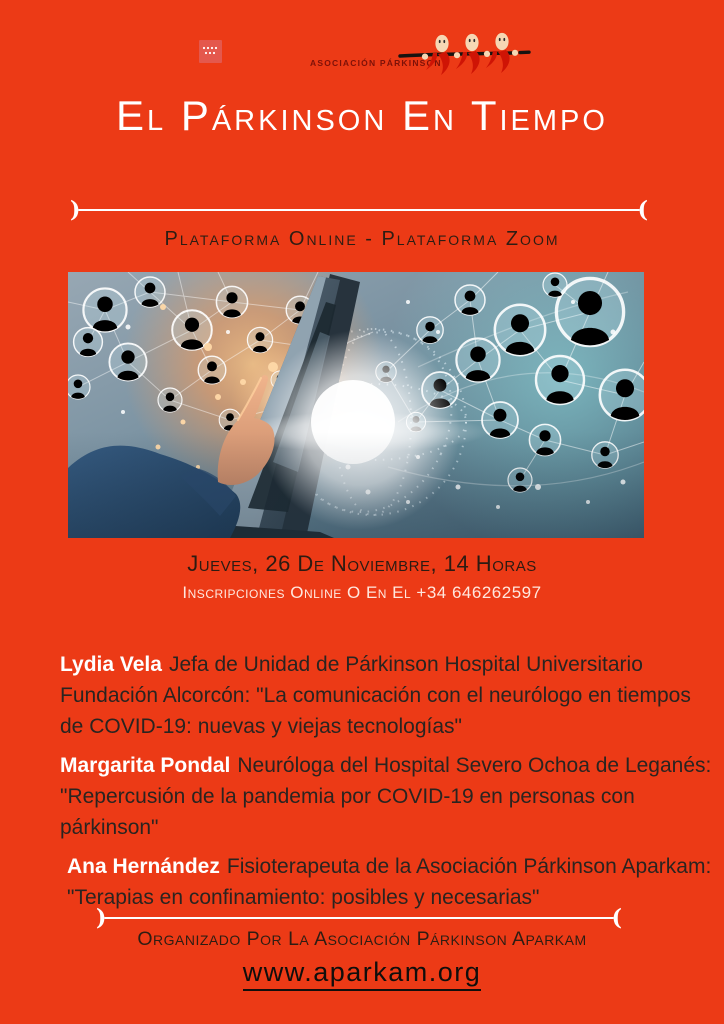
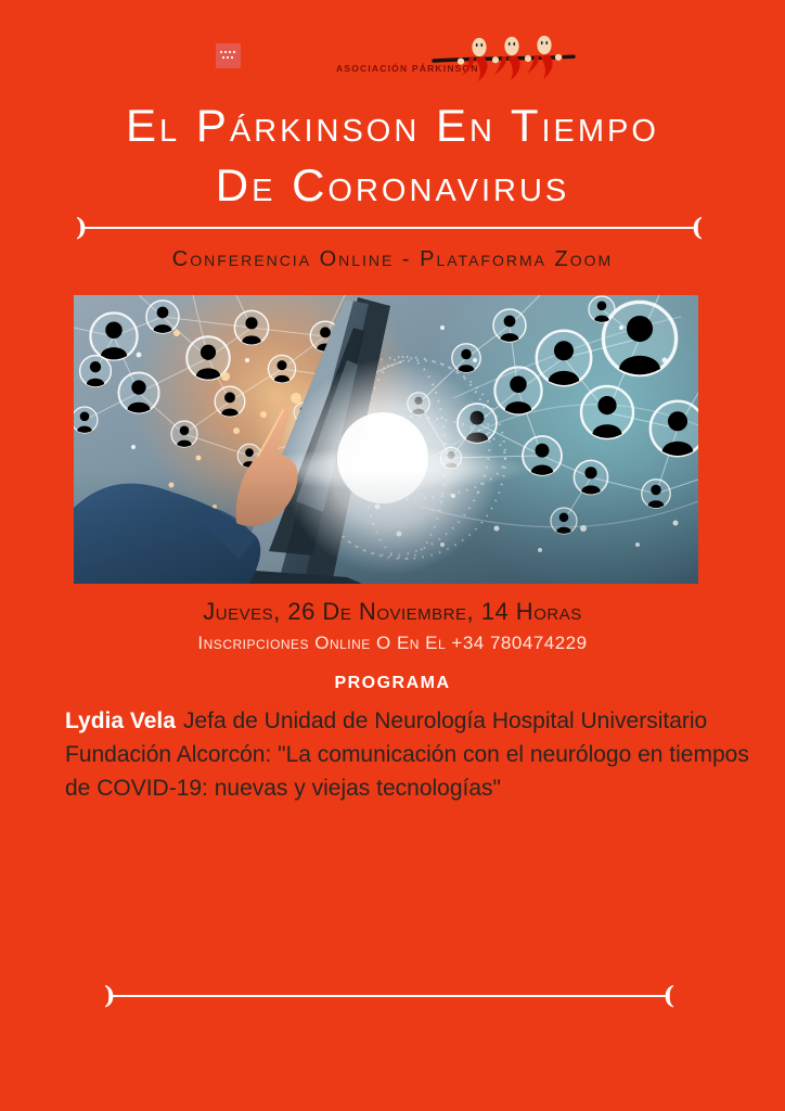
  ASOCIACIÓN PÁRKINSN
  El Párkinson En Tiempo
+ De Coronavirus
  )
  (
- Plataforma Online - Plataforma Zoom
+ Conferencia Online - Plataforma Zoom
  Jueves, 26 De Noviembre, 14 Horas
- Inscripciones Online O En El +34 646262597
+ Inscripciones Online O En El +34 780474229
+ PROGRAMA
- Lydia Vela Jefa de Unidad de Párkinson Hospital Universitario Fundación Alcorcón: "La comunicación con el neurólogo en tiempos de COVID-19: nuevas y viejas tecnologías"
+ Lydia Vela Jefa de Unidad de Neurología Hospital Universitario Fundación Alcorcón: "La comunicación con el neurólogo en tiempos de COVID-19: nuevas y viejas tecnologías"
- Margarita Pondal Neuróloga del Hospital Severo Ochoa de Leganés: "Repercusión de la pandemia por COVID-19 en personas con párkinson"
- Ana Hernández Fisioterapeuta de la Asociación Párkinson Aparkam: "Terapias en confinamiento: posibles y necesarias"
  )
  (
- Organizado Por La Asociación Párkinson Aparkam
- www.aparkam.org
